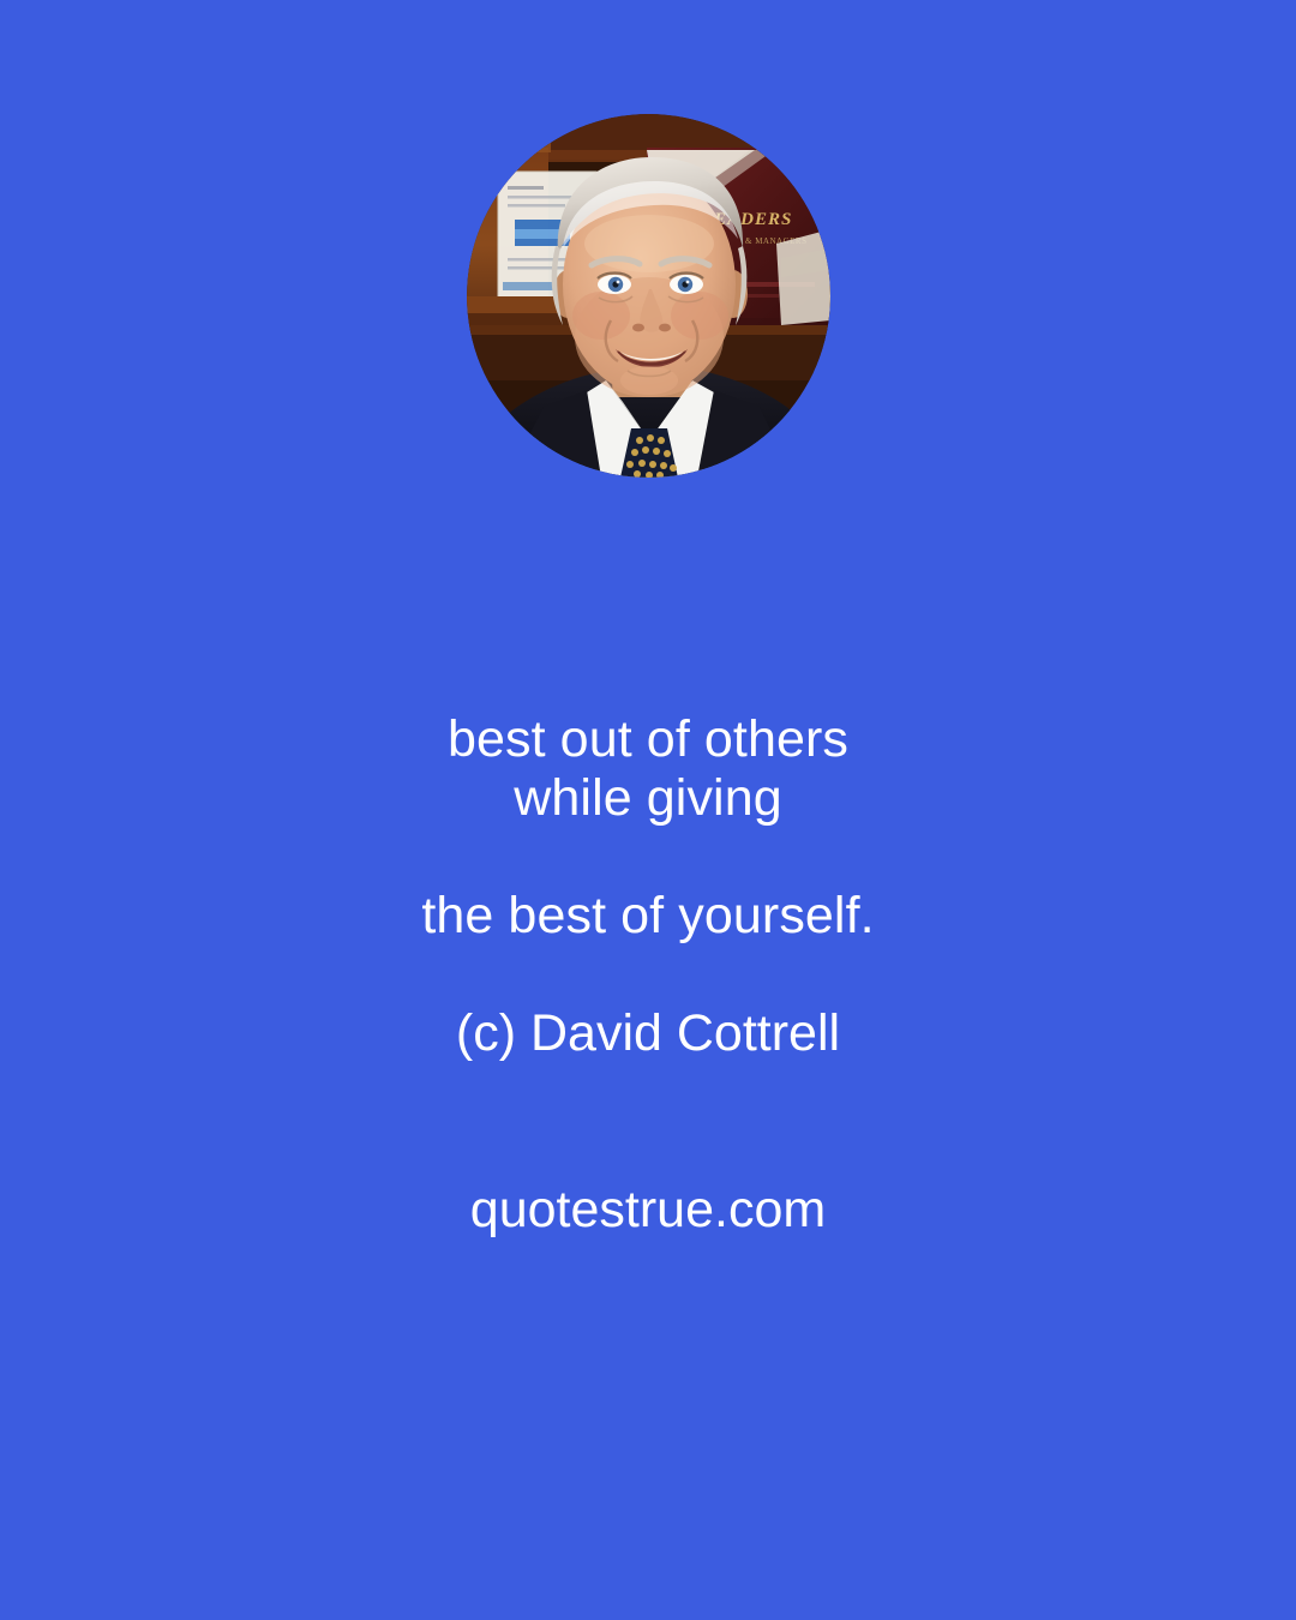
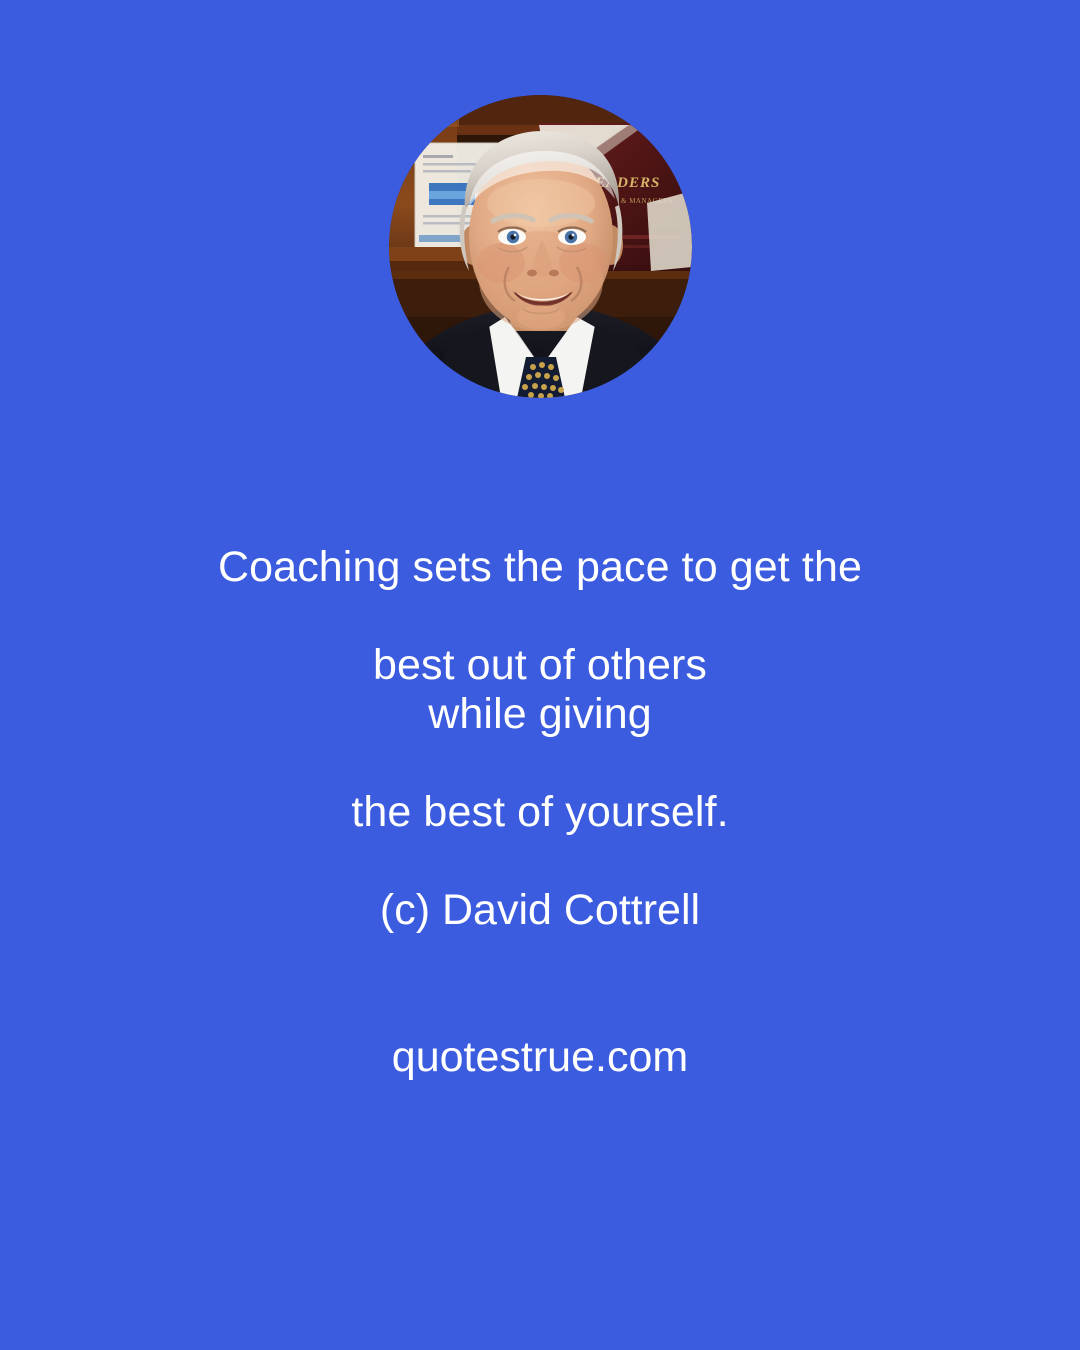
  EDERS
  & MANAGERS
+ Coaching sets the pace to get the
  best out of others
  while giving
  the best of yourself.
  (c) David Cottrell
  quotestrue.com
